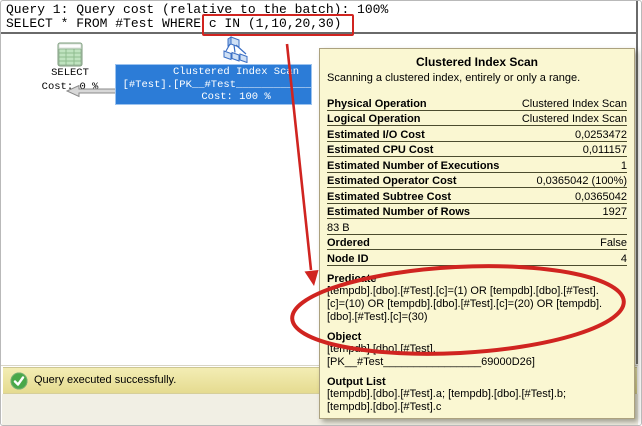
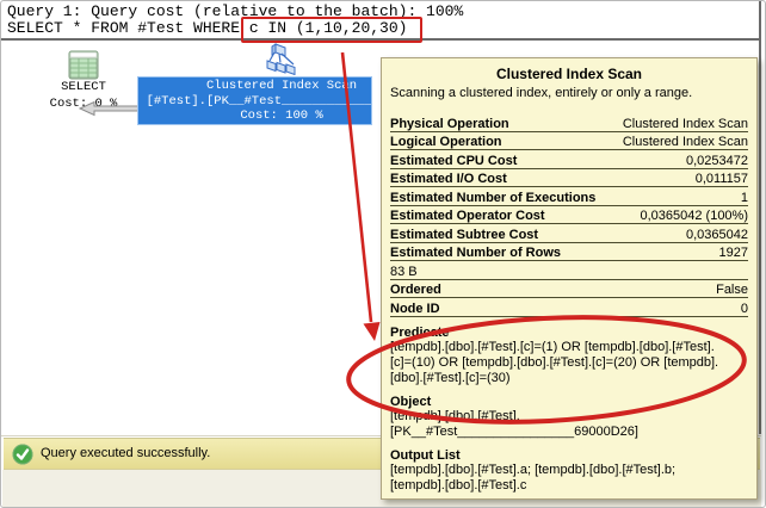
  Query 1: Query cost (relative to the batch): 100%
  SELECT * FROM #Test WHERE c IN (1,10,20,30)
  SELECT
  Cost: 0 %
  Clustered Index Scn
  [#Test].[PK__#Test____________
  Cost: 100 %
  Query executed successfully.
  Clustered Index Scan
  Scanning a clustered index, entirely or only a range.
  Physical Operation
  Clustered Index Scan
  Logical Operation
  Clustered Index Scan
- Estimated I/O Cost
+ Estimated CPU Cost
  0,0253472
- Estimated CPU Cost
+ Estimated I/O Cost
  0,011157
  Estimated Number of Executions
  1
  Estimated Operator Cost
  0,0365042 (100%)
  Estimated Subtree Cost
  0,0365042
  Estimated Number of Rows
  1927
  83 B
  Ordered
  False
  Node ID
- 4
+ 0
  tempdb].[dbo].[#Test].[c]=(1) OR [tempdb].[dbo].[#Test].
  [c]=(10) OR [tempdb].[dbo].[#Test].[c]=(20) OR [tempdb].
  [dbo].[#Test].[c]=(30)
  Object
  [te].[dbo].[#Test].
  [PK__#Test________________69000D26]
  Output List
  [tempdb].[dbo].[#Test].a; [tempdb].[dbo].[#Test].b;
  [tempdb].[dbo].[#Test].c
